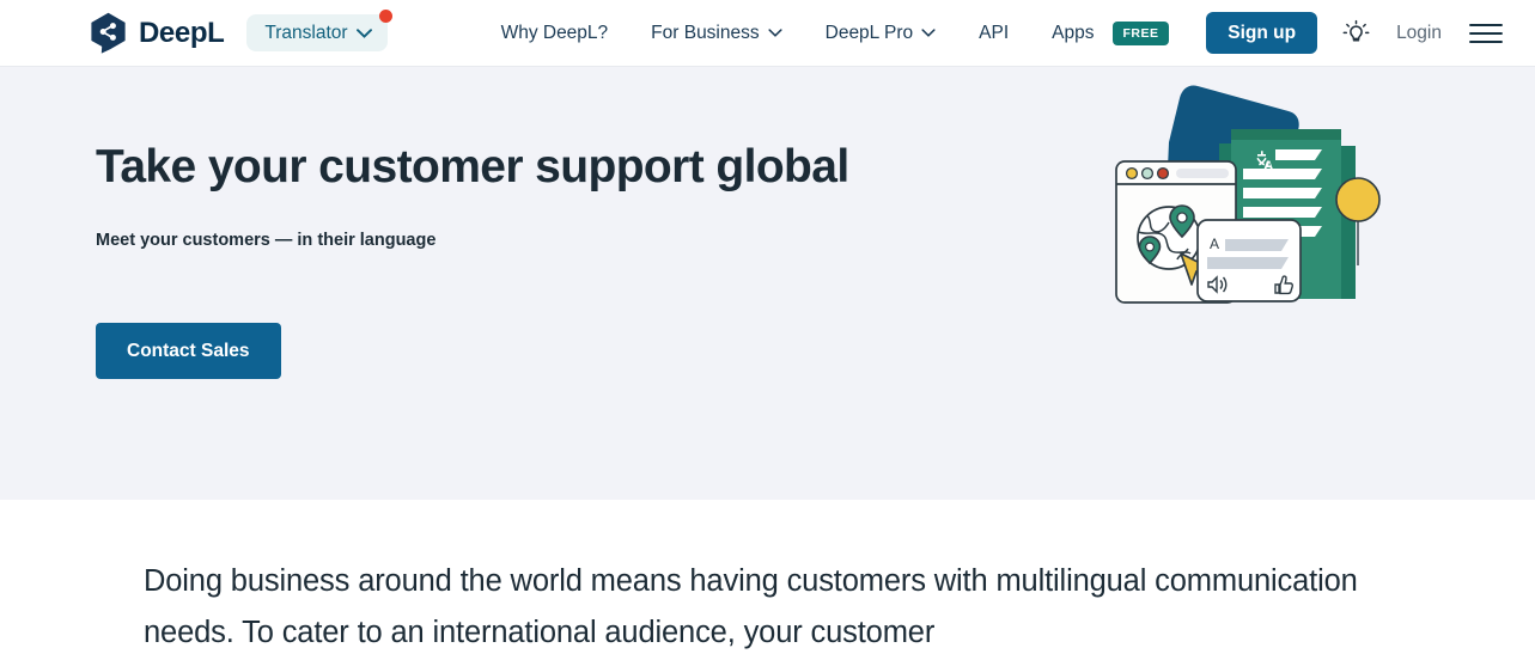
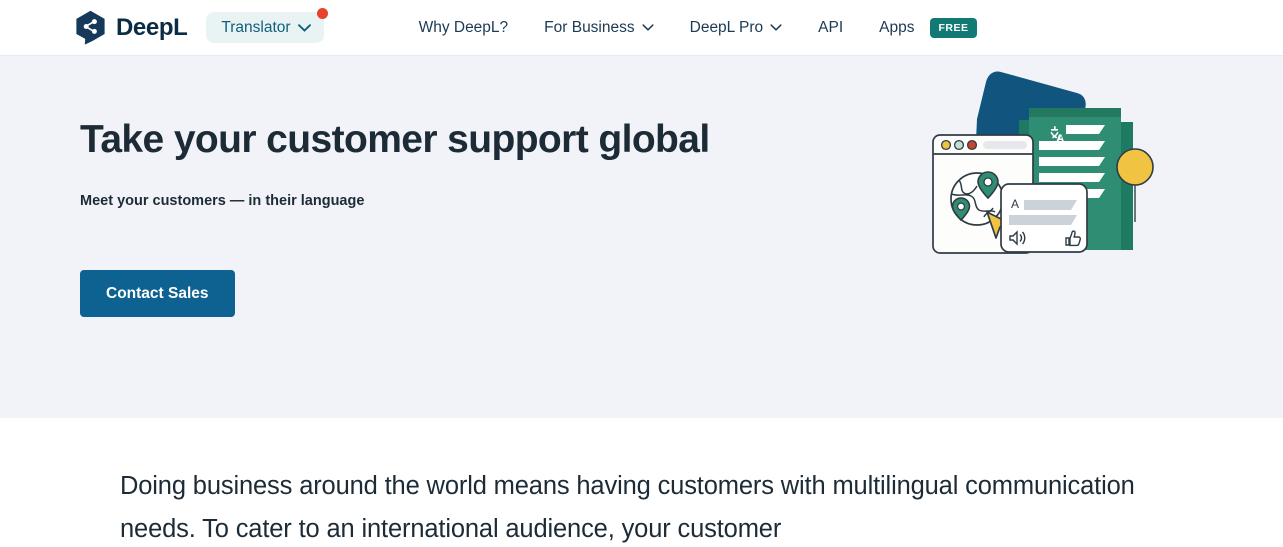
  DeepL
  Translator
  Why DeepL?
  For Business
  DeepL Pro
  API
  Apps
  FREE
- Sign up
- Login
  Take your customer support global
  Meet your customers — in their language
  Contact Sales
  A
  Doing business around the world means having customers with multilingual communication needs. To cater to an international audience, your customer
